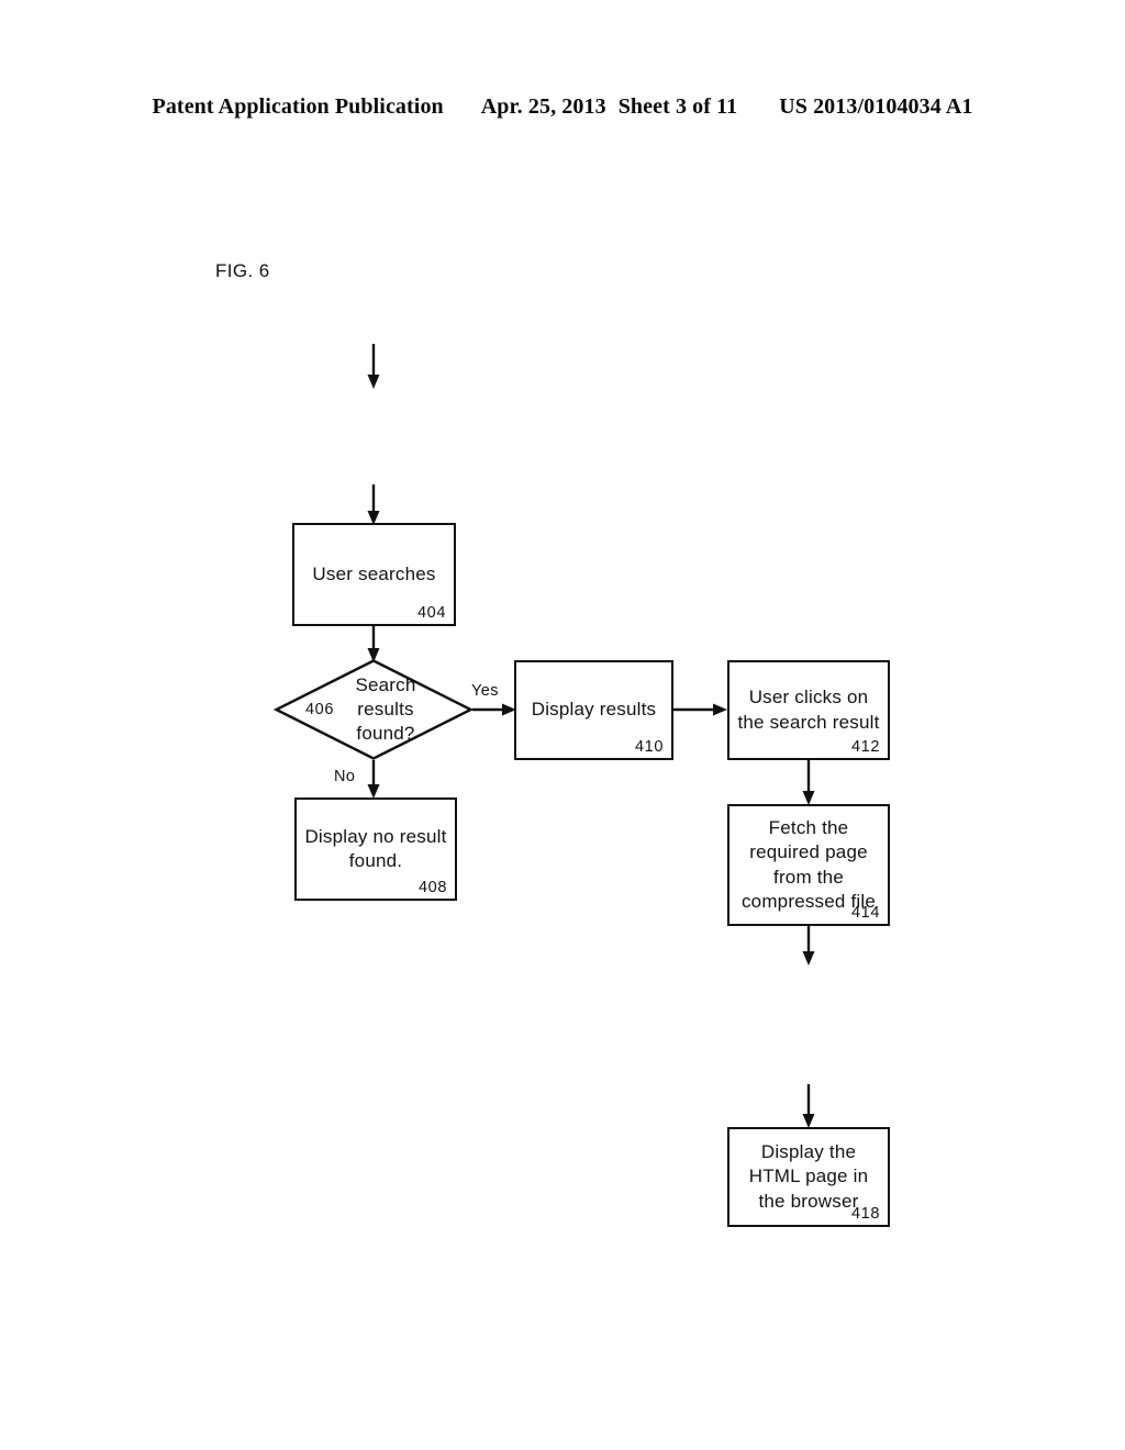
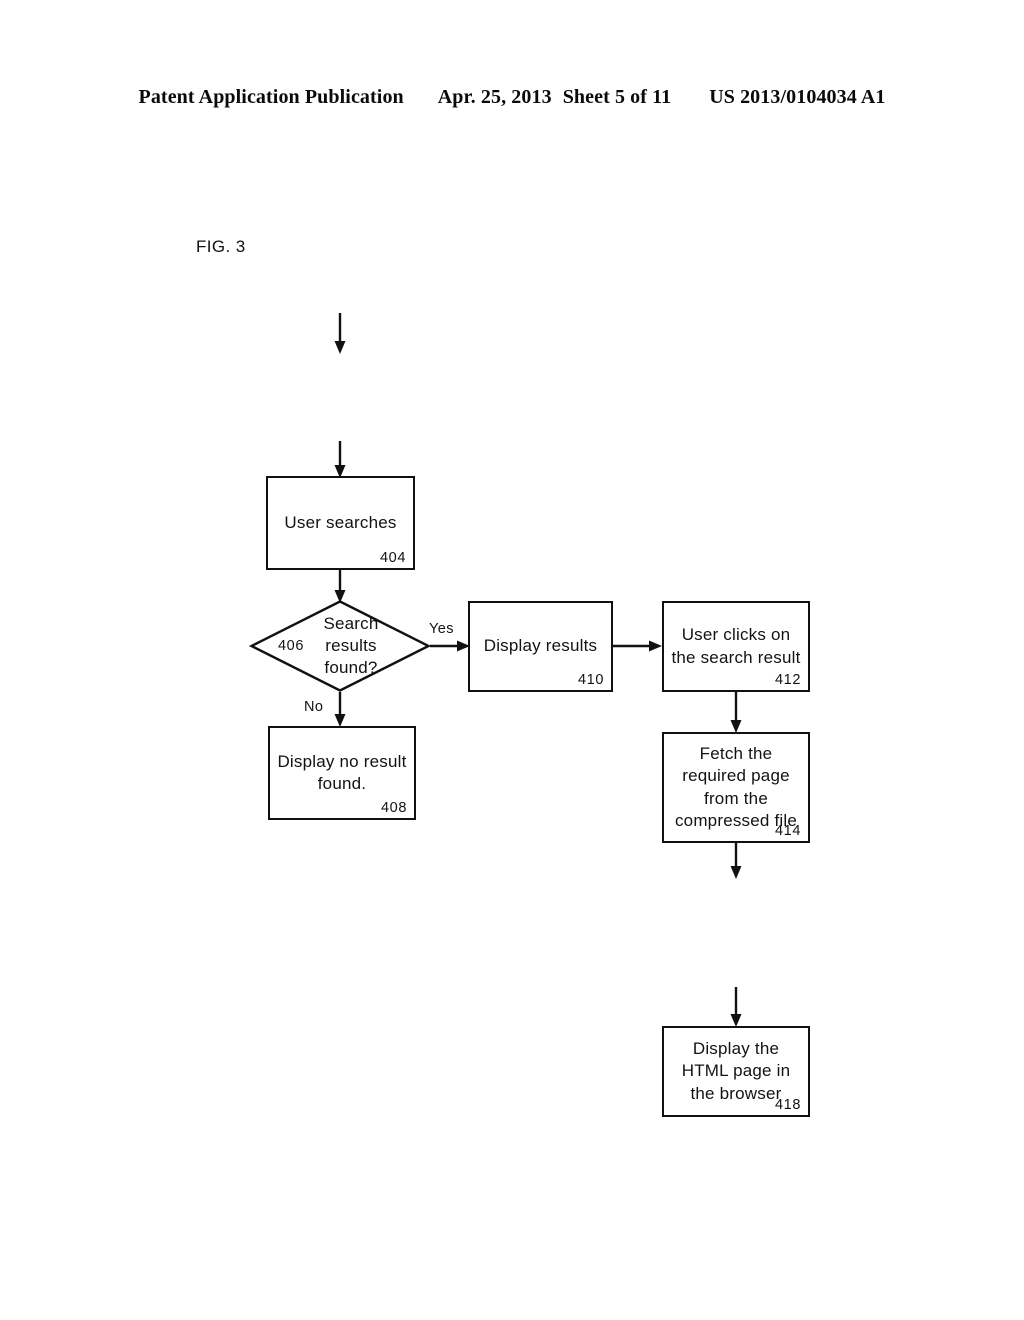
- Patent Application Publication Apr. 25, 2013 Sheet 3 of 11 US 2013/0104034 A1
+ Patent Application Publication Apr. 25, 2013 Sheet 5 of 11 US 2013/0104034 A1
- FIG. 6
+ FIG. 3
  User searches
  404
  Search
  results
  found?
  406
  Yes
  No
  Display no result
  found.
  408
  Display results
  410
  User clicks on
  the search result
  412
  Fetch the
  required page
  from the
  compressed file
  414
  Display the
  HTML page in
  the browser
  418
